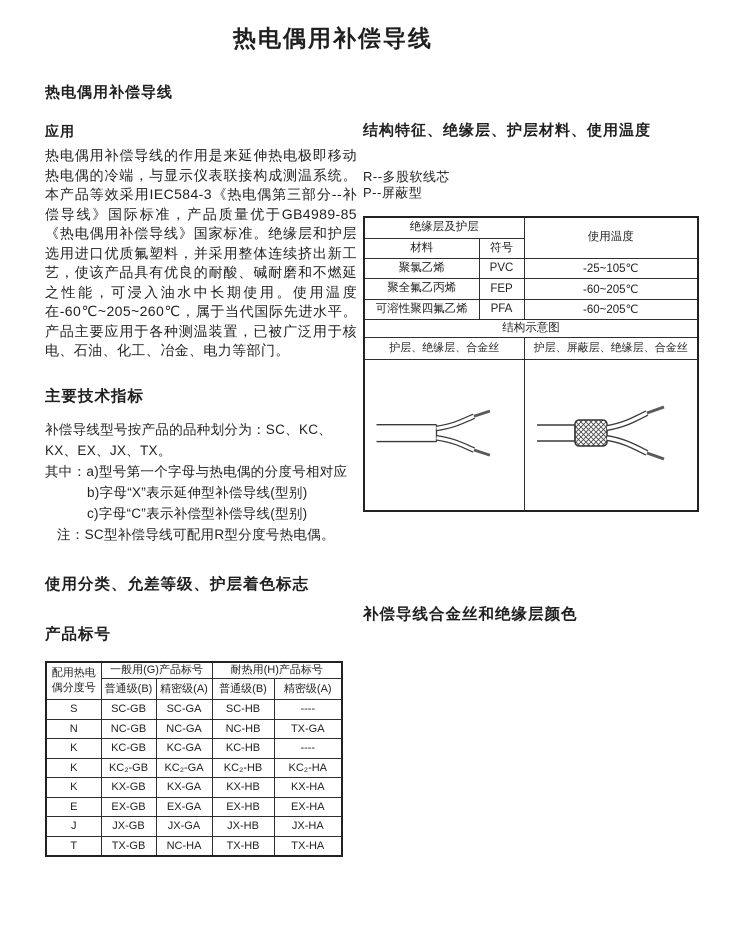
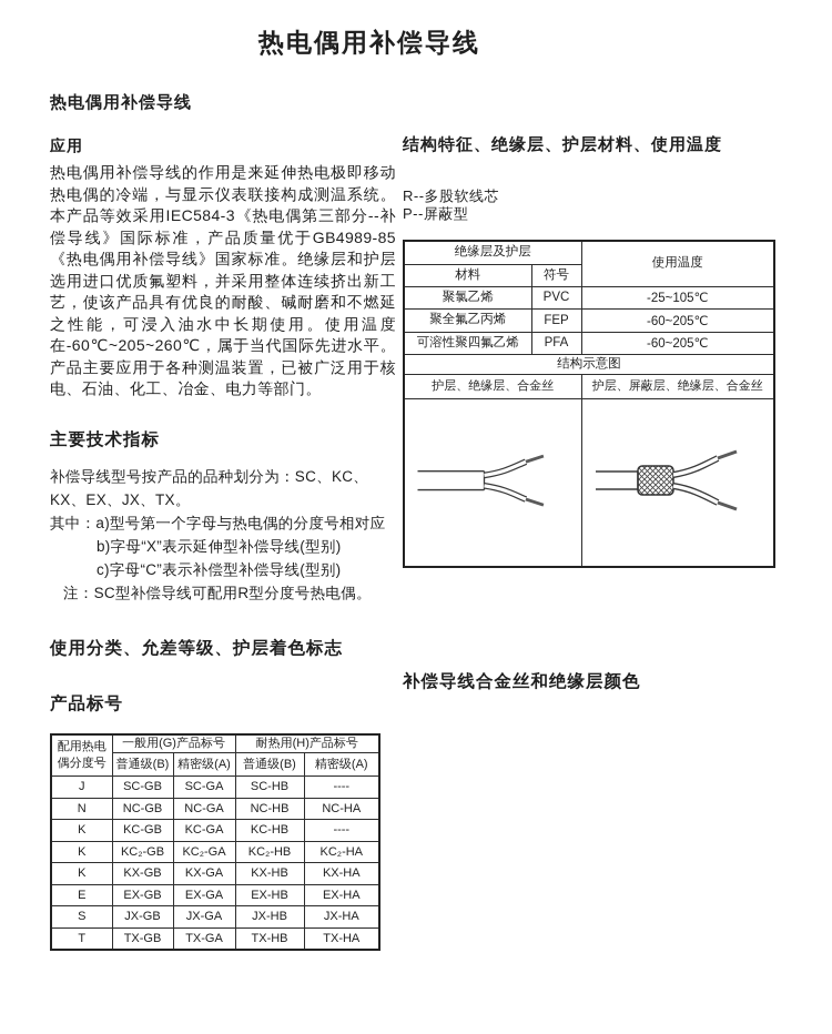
  热电偶用补偿导线
  热电偶用补偿导线
  应用
  热电偶用补偿导线的作用是来延伸热电极即移动热电偶的冷端，与显示仪表联接构成测温系统。本产品等效采用IEC584-3《热电偶第三部分--补偿导线》国际标准，产品质量优于GB4989-85《热电偶用补偿导线》国家标准。绝缘层和护层选用进口优质氟塑料，并采用整体连续挤出新工艺，使该产品具有优良的耐酸、碱耐磨和不燃延之性能，可浸入油水中长期使用。使用温度在-60℃~205~260℃，属于当代国际先进水平。产品主要应用于各种测温装置，已被广泛用于核电、石油、化工、冶金、电力等部门。
  主要技术指标
  补偿导线型号按产品的品种划分为：SC、KC、KX、EX、JX、TX。
  其中：a)型号第一个字母与热电偶的分度号相对应
  b)字母“X”表示延伸型补偿导线(型别)
  c)字母“C”表示补偿型补偿导线(型别)
  注：SC型补偿导线可配用R型分度号热电偶。
  使用分类、允差等级、护层着色标志
  产品标号
  配用热电 偶分度号	一般用(G)产品标号	耐热用(H)产品标号
  普通级(B)	精密级(A)	普通级(B)	精密级(A)
- S	SC-GB	SC-GA	SC-HB	----
+ J	SC-GB	SC-GA	SC-HB	----
- N	NC-GB	NC-GA	NC-HB	TX-GA
+ N	NC-GB	NC-GA	NC-HB	NC-HA
  K	KC-GB	KC-GA	KC-HB	----
  K	KC₂-GB	KC₂-GA	KC₂-HB	KC₂-HA
  K	KX-GB	KX-GA	KX-HB	KX-HA
  E	EX-GB	EX-GA	EX-HB	EX-HA
- J	JX-GB	JX-GA	JX-HB	JX-HA
+ S	JX-GB	JX-GA	JX-HB	JX-HA
- T	TX-GB	NC-HA	TX-HB	TX-HA
+ T	TX-GB	TX-GA	TX-HB	TX-HA
  结构特征、绝缘层、护层材料、使用温度
  R--多股软线芯
  P--屏蔽型
  绝缘层及护层	使用温度
  材料	符号
  聚氯乙烯	PVC	-25~105℃
  聚全氟乙丙烯	FEP	-60~205℃
  可溶性聚四氟乙烯	PFA	-60~205℃
  结构示意图
  护层、绝缘层、合金丝	护层、屏蔽层、绝缘层、合金丝
  补偿导线合金丝和绝缘层颜色
